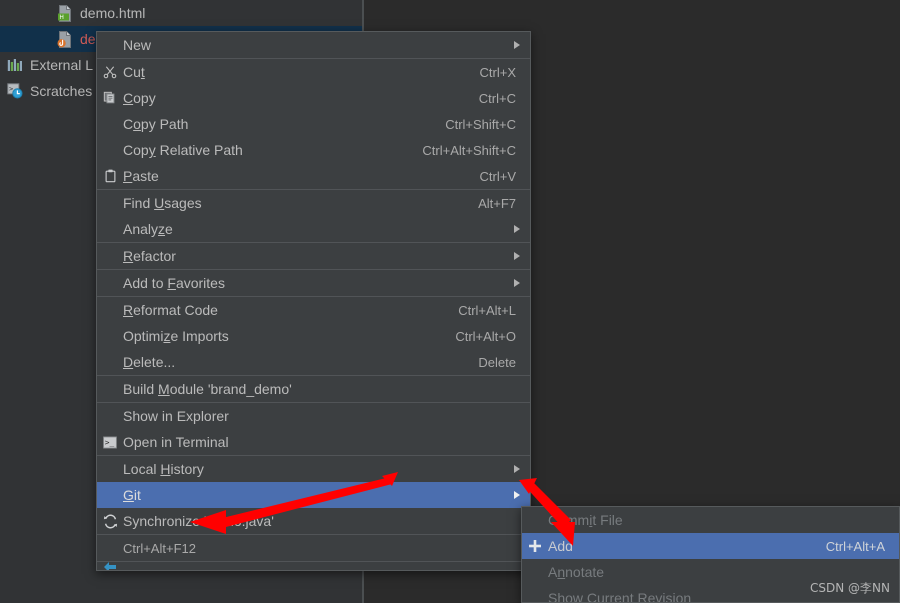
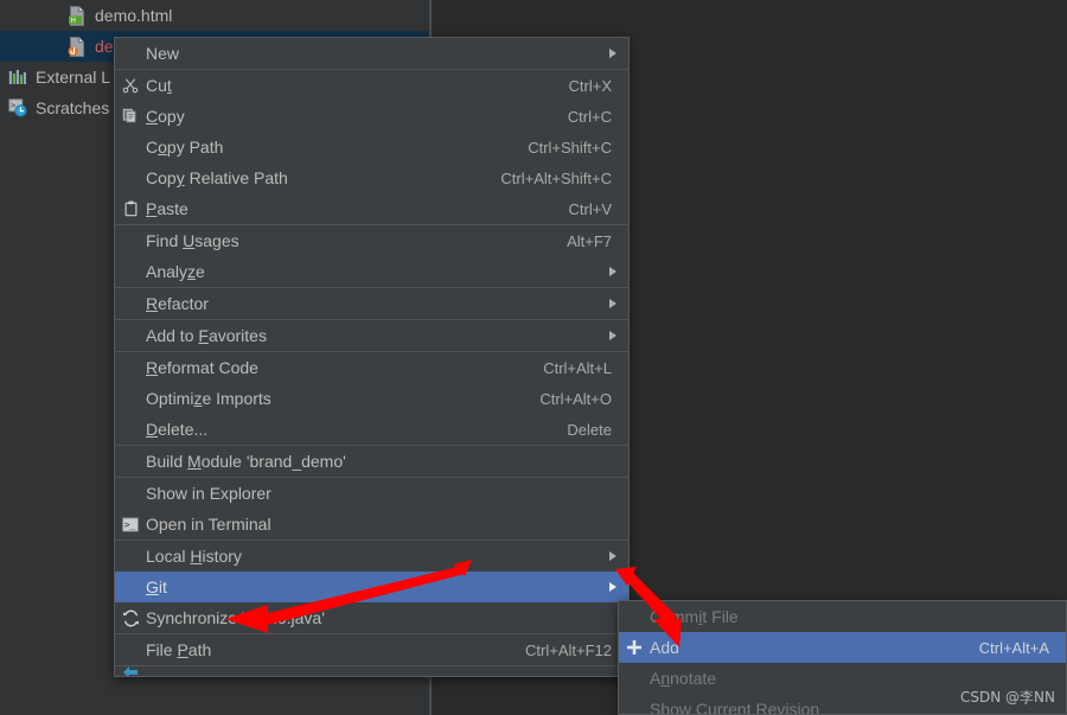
  demo.html
  External L
  >
  Scratches
  New
  Cut
  Ctrl+X
  Copy
  Ctrl+C
  Copy Path
  Ctrl+Shift+C
  Copy Relative Path
  Ctrl+Alt+Shift+C
  Paste
  Ctrl+V
  Find Usages
  Alt+F7
  Analyze
  Refactor
  Add to Favorites
  Reformat Code
  Ctrl+Alt+L
  Optimize Imports
  Ctrl+Alt+O
  Delete...
  Delete
  Build Module 'brand_demo'
  Show in Explorer
  >_
  Open in Terminal
  Local History
  Git
+ File Path
  Ctrl+Alt+F12
  Cmmit File
  Add
  Ctrl+Alt+A
  Annotate
  Show Current Revision
  CSDN @李NN
